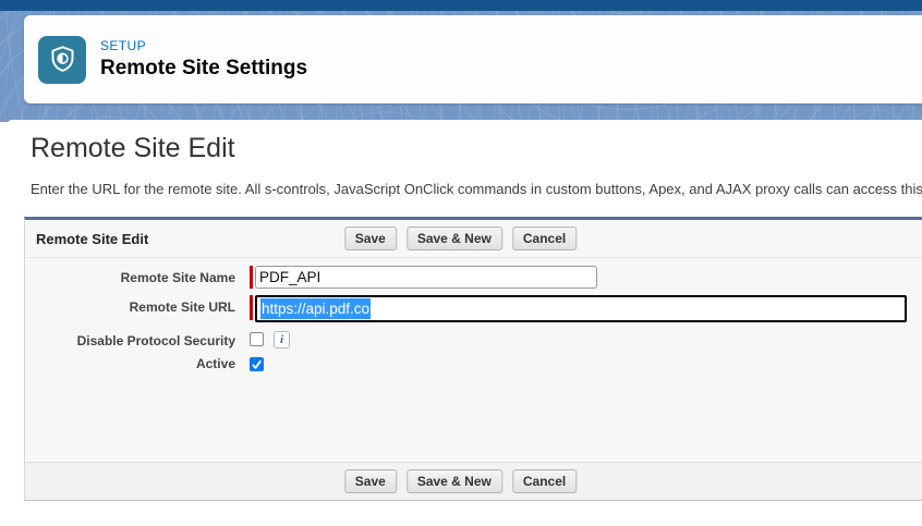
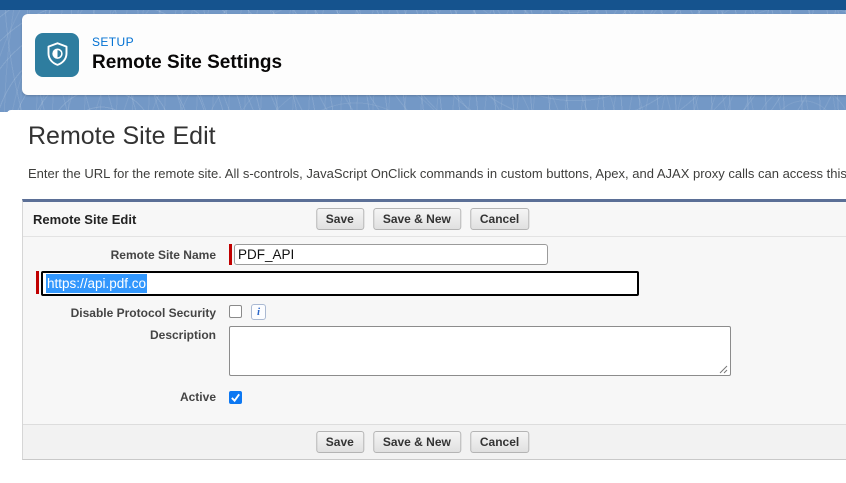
  SETUP
  Remote Site Settings
  Remote Site Edit
  Enter the URL for the remote site. All s-controls, JavaScript OnClick commands in custom buttons, Apex, and AJAX proxy calls can access this
  Remote Site Edit
  Save
  Save & New
  Cancel
  Remote Site Name
  PDF_API
- Remote Site URL
  https://api.pdf.co
  Disable Protocol Security
  i
+ Description
  Active
  Save
  Save & New
  Cancel
